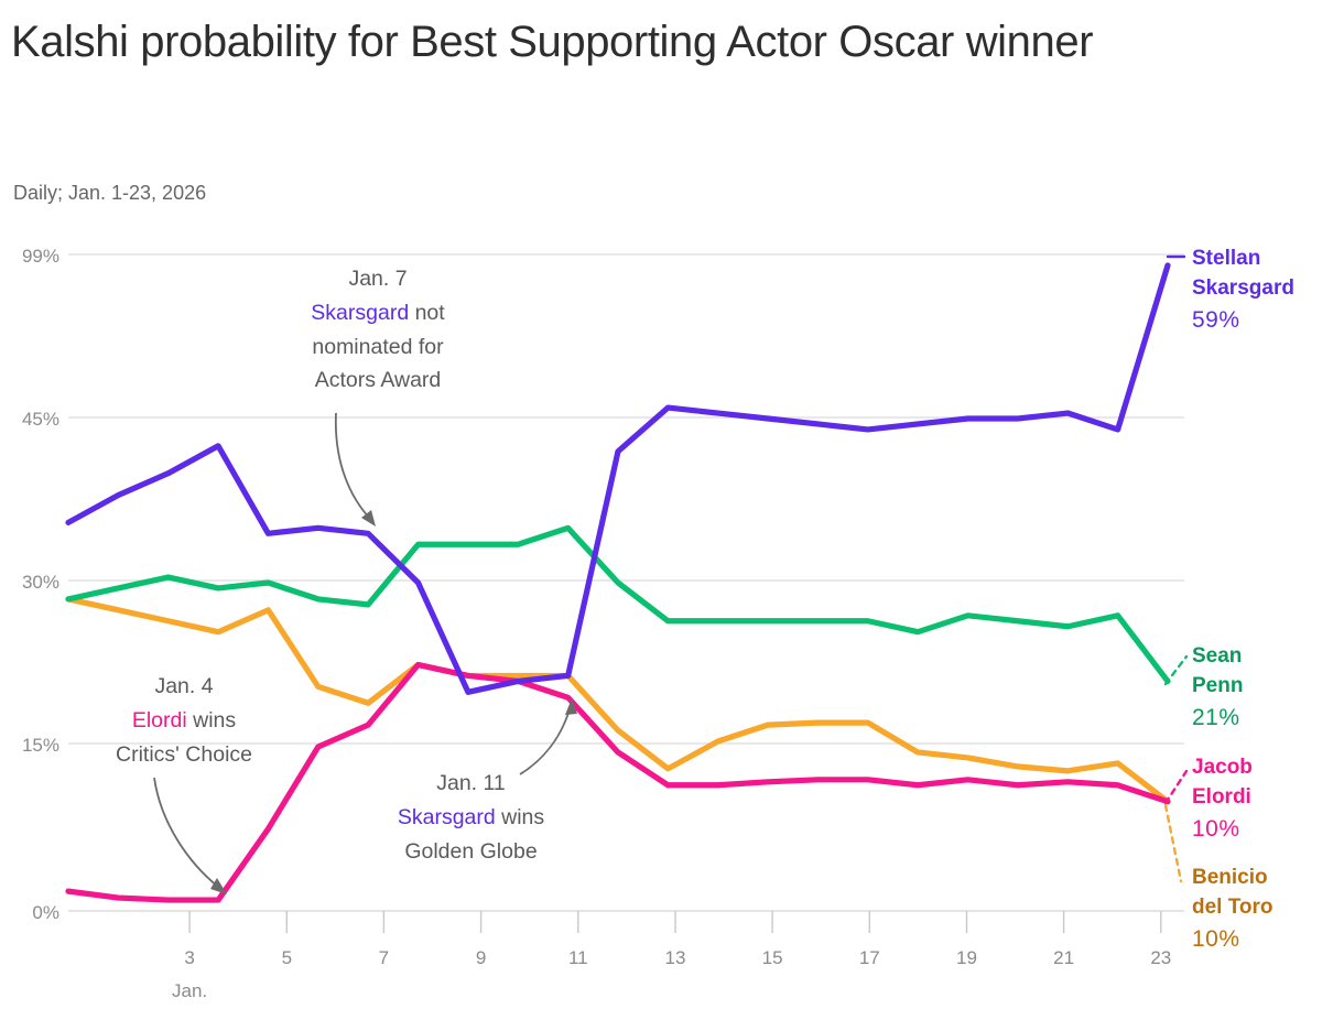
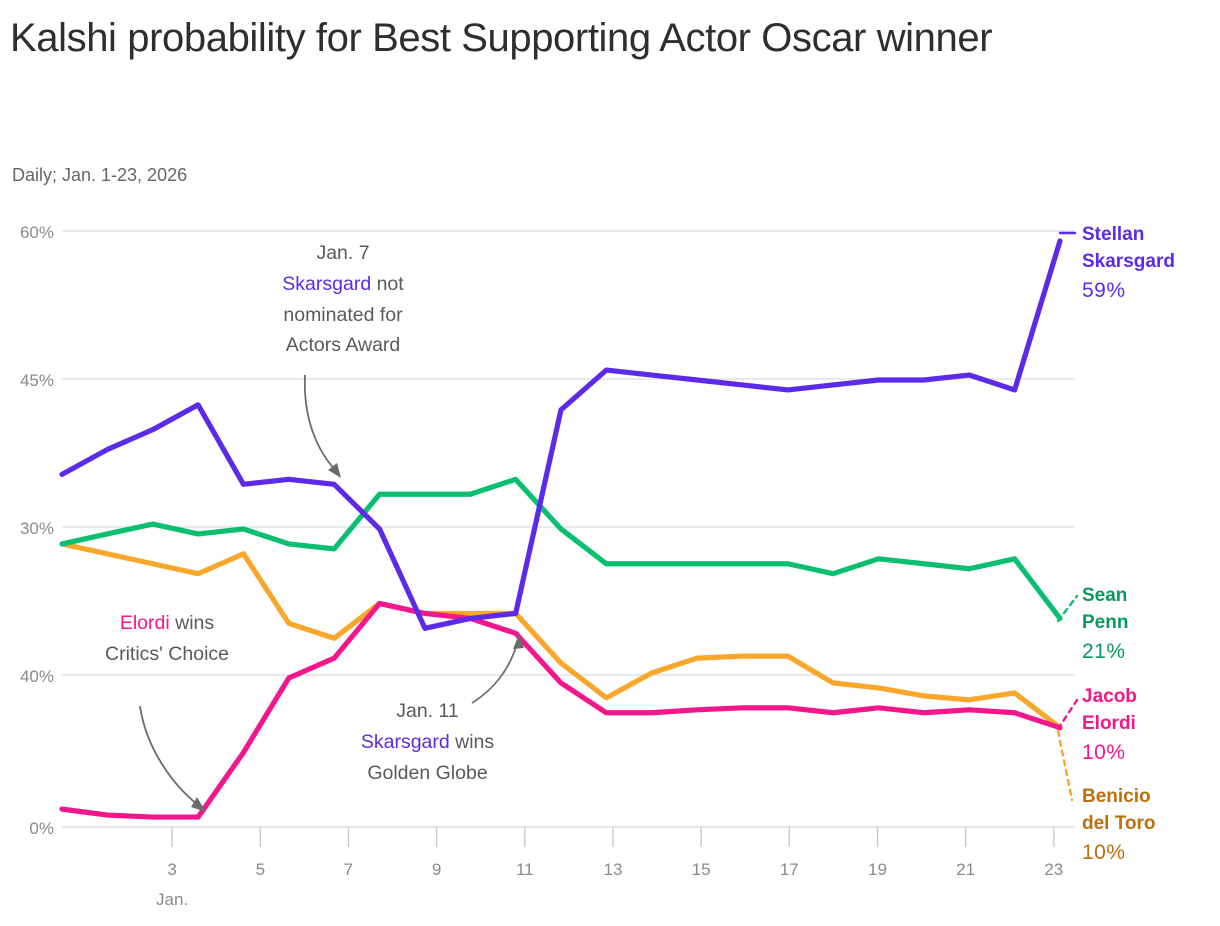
  Kalshi probability for Best Supporting Actor Oscar winner
  Daily; Jan. 1-23, 2026
- 99%
+ 60%
  45%
  30%
- 15%
+ 40%
  0%
  3
  5
  7
  9
  11
  13
  15
  17
  19
  21
  23
  Jan.
  Jan. 7
  Skarsgard not
  nominated for
  Actors Award
- Jan. 4
  Elordi wins
  Critics' Choice
  Jan. 11
  Skarsgard wins
  Golden Globe
  Stellan
  Skarsgard
  59%
  Sean
  Penn
  21%
  Jacob
  Elordi
  10%
  Benicio
  del Toro
  10%
